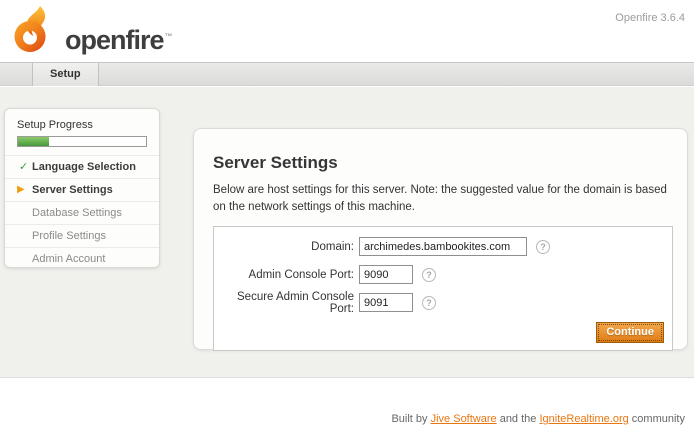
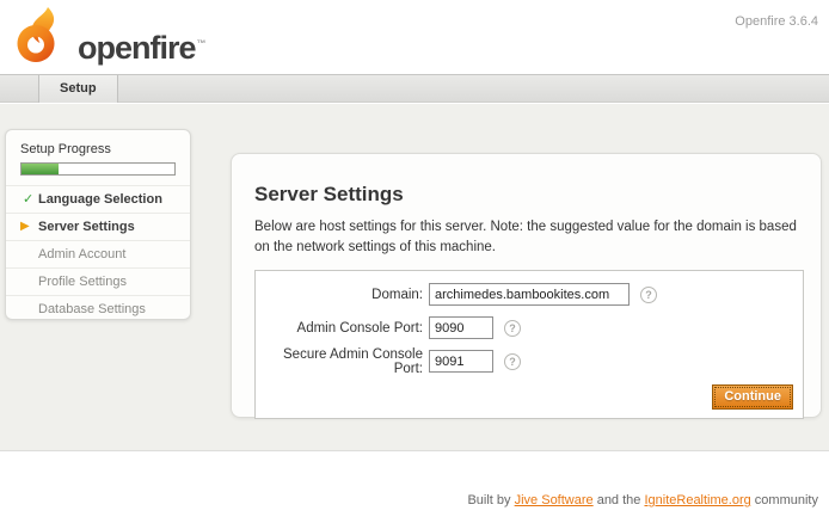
  openfire™
  Openfire 3.6.4
  Setup
  Setup Progress
  ✓
  Language Selection
  ▶
  Server Settings
- Database Settings
+ Admin Account
  Profile Settings
- Admin Account
+ Database Settings
  Server Settings
  Below are host settings for this server. Note: the suggested value for the domain is based on the network settings of this machine.
  Domain:
  archimedes.bambookites.com
  ?
  Admin Console Port:
  9090
  ?
  Secure Admin Console Port:
  9091
  ?
  Continue
  Built by Jive Software and the IgniteRealtime.org community
